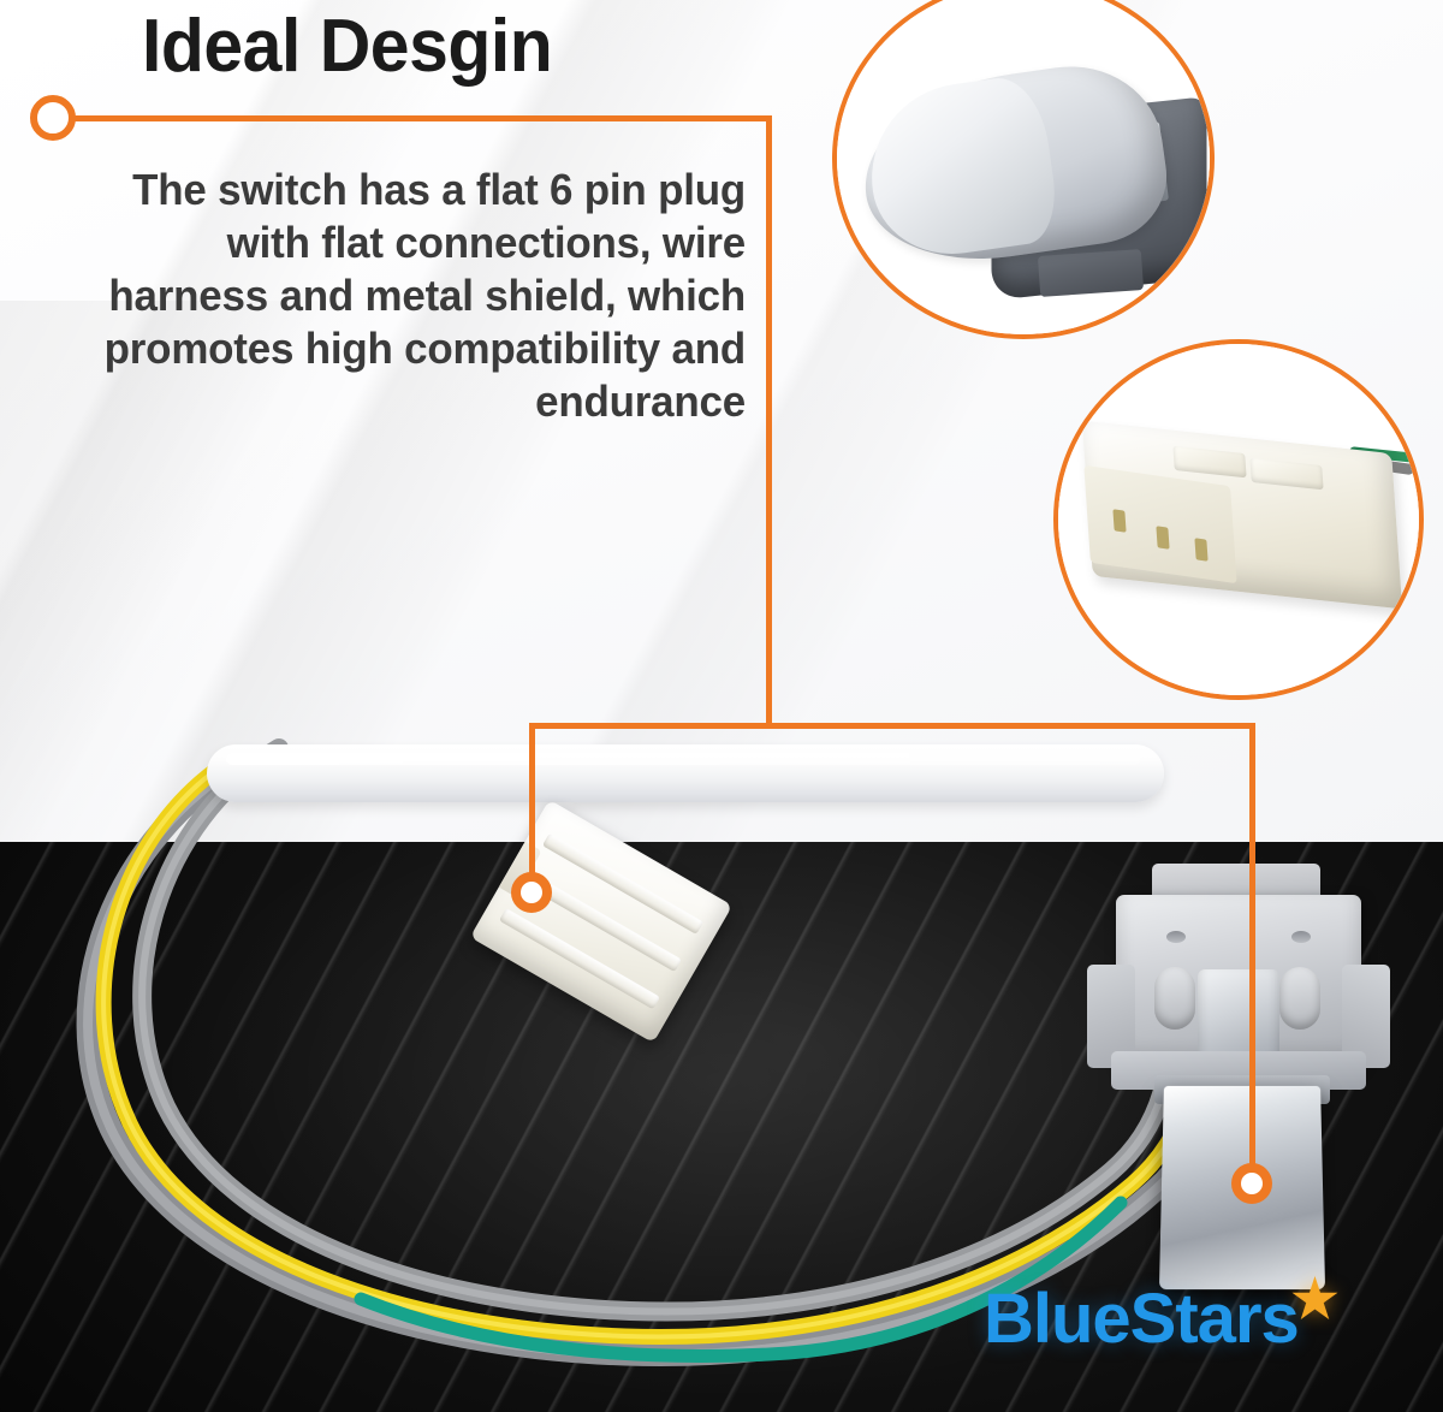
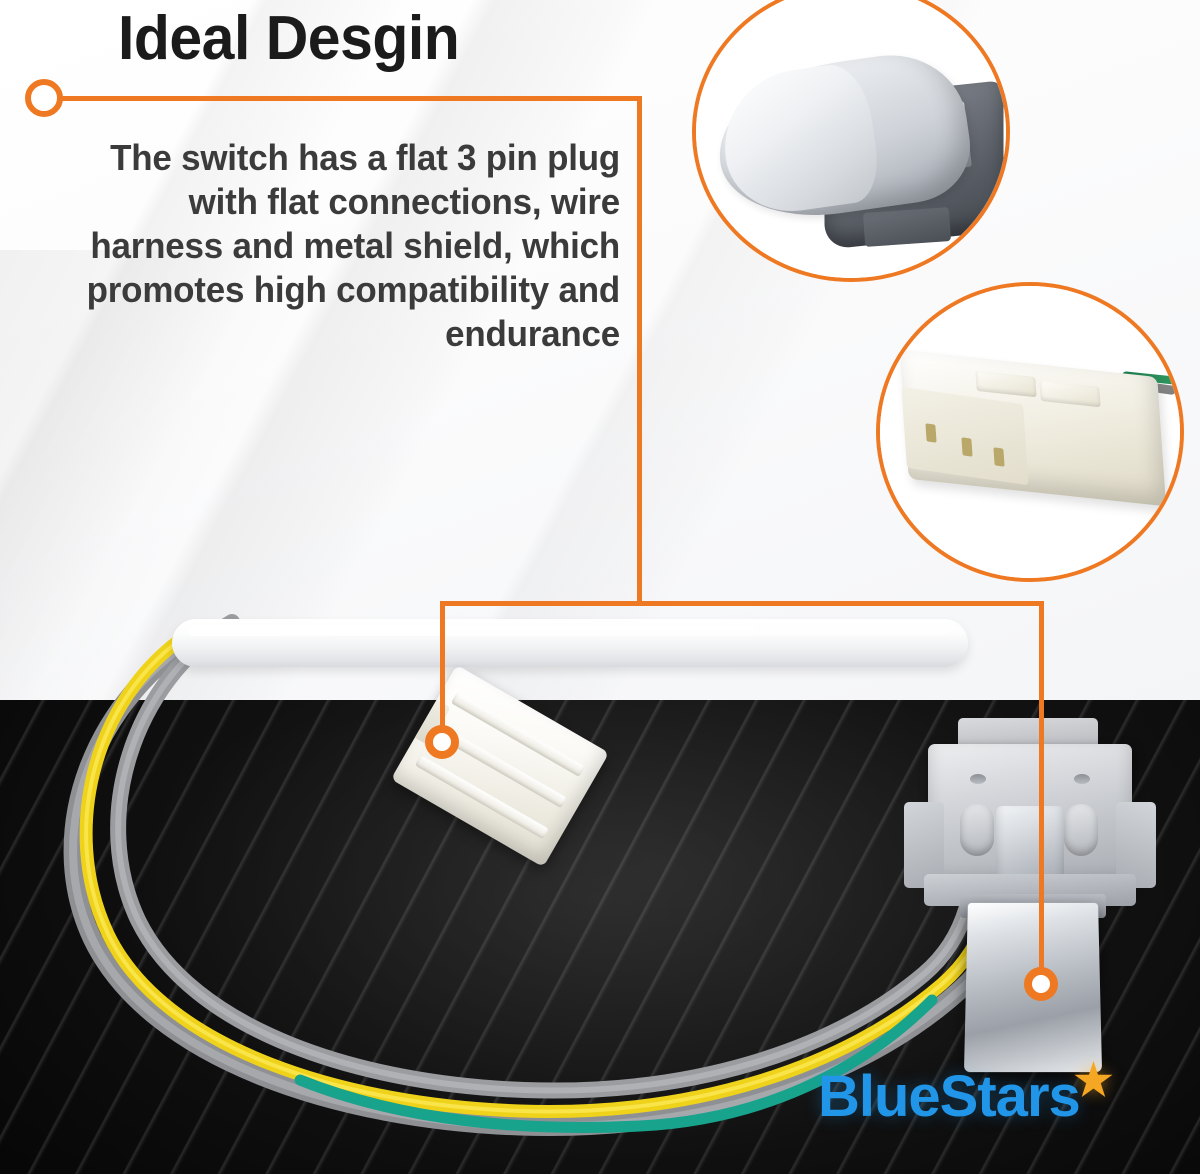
  Ideal Desgin
- The switch has a flat 6 pin plug with flat connections, wire harness and metal shield, which promotes high compatibility and endurance
+ The switch has a flat 3 pin plug with flat connections, wire harness and metal shield, which promotes high compatibility and endurance
  BlueStars
  ★
